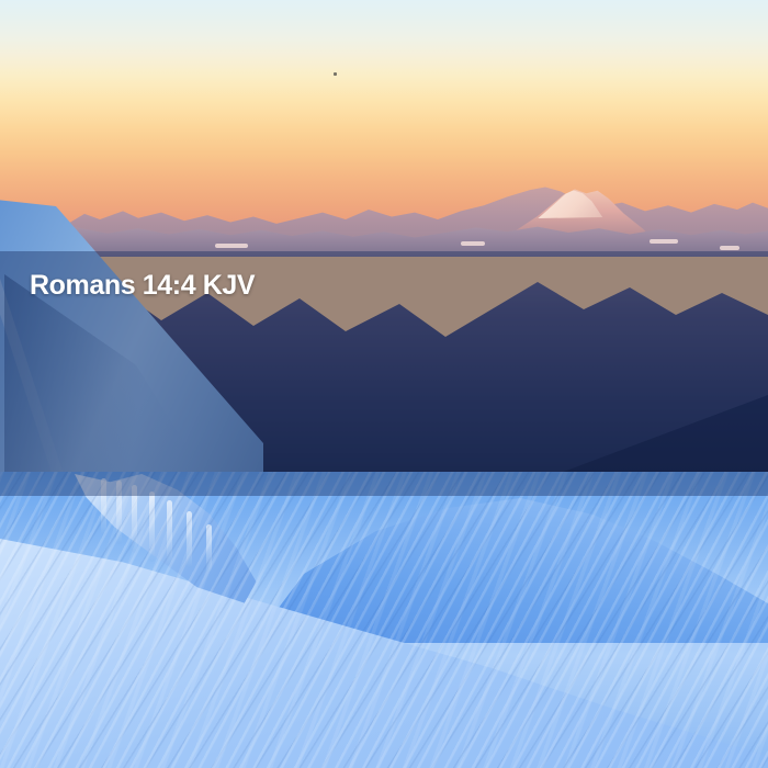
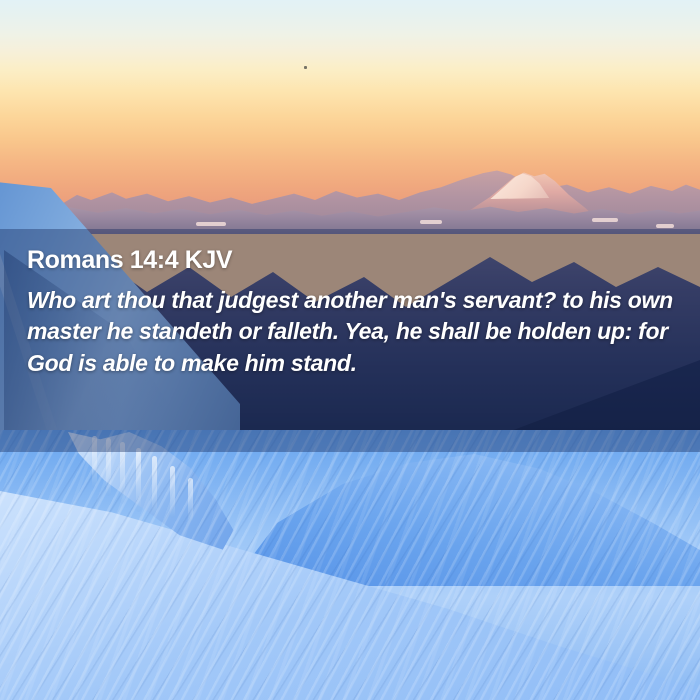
  Romans 14:4 KJV
+ Who art thou that judgest another man's servant? to his own master he standeth or falleth. Yea, he shall be holden up: for God is able to make him stand.
